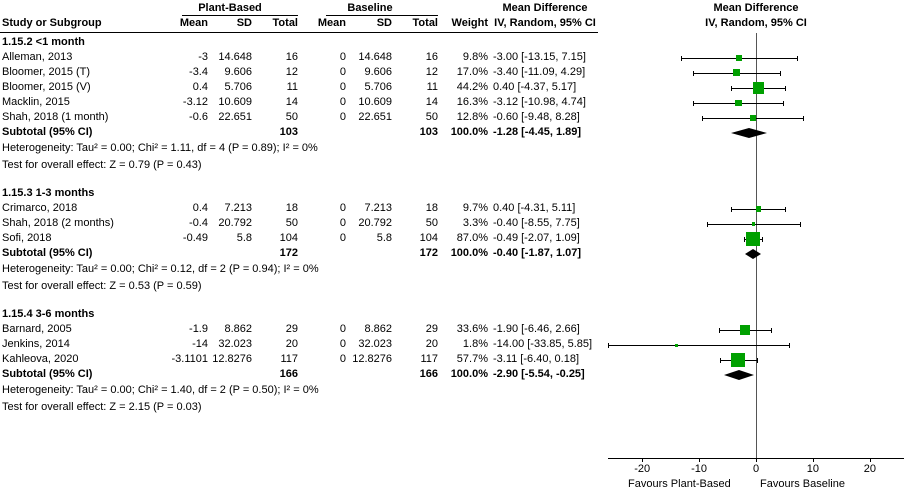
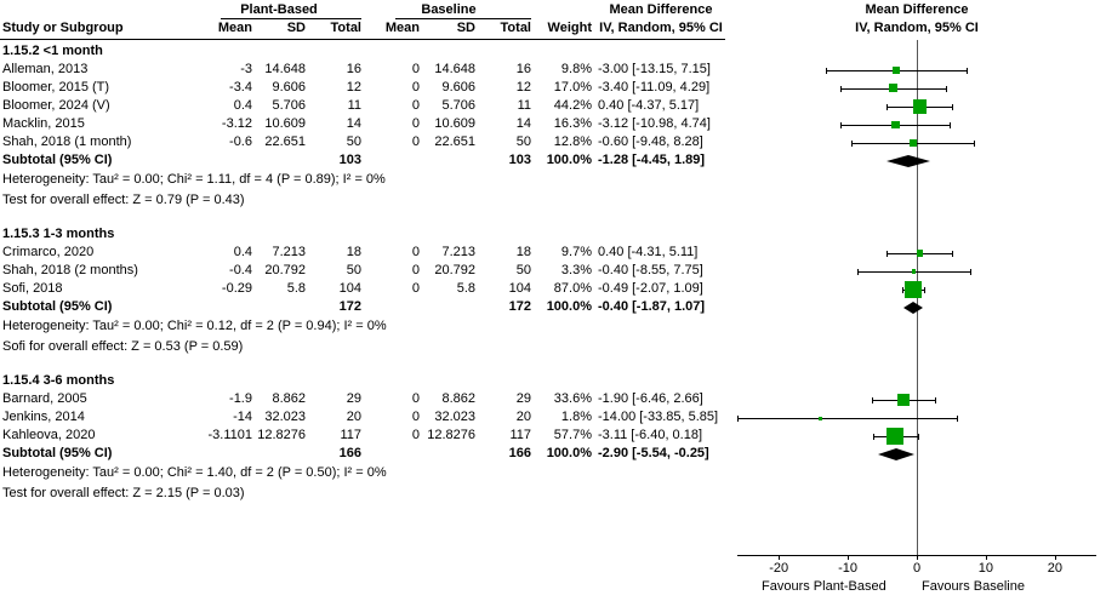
  Plant-Based
  Baseline
  Study or Subgroup
  Mean
  SD
  Total
  Mean
  SD
  Total
  Weight
  Mean Difference
  IV, Random, 95% CI
  1.15.2 <1 month
  Alleman, 2013
  -3
  14.648
  16
  0
  14.648
  16
  9.8%
  -3.00 [-13.15, 7.15]
  Bloomer, 2015 (T)
  -3.4
  9.606
  12
  0
  9.606
  12
  17.0%
  -3.40 [-11.09, 4.29]
- Bloomer, 2015 (V)
+ Bloomer, 2024 (V)
  0.4
  5.706
  11
  0
  5.706
  11
  44.2%
  0.40 [-4.37, 5.17]
  Macklin, 2015
  -3.12
  10.609
  14
  0
  10.609
  14
  16.3%
  -3.12 [-10.98, 4.74]
  Shah, 2018 (1 month)
  -0.6
  22.651
  50
  0
  22.651
  50
  12.8%
  -0.60 [-9.48, 8.28]
  Subtotal (95% CI)
  103
  103
  100.0%
  -1.28 [-4.45, 1.89]
  Heterogeneity: Tau² = 0.00; Chi² = 1.11, df = 4 (P = 0.89); I² = 0%
  Test for overall effect: Z = 0.79 (P = 0.43)
  1.15.3 1-3 months
- Crimarco, 2018
+ Crimarco, 2020
  0.4
  7.213
  18
  0
  7.213
  18
  9.7%
  0.40 [-4.31, 5.11]
  Shah, 2018 (2 months)
  -0.4
  20.792
  50
  0
  20.792
  50
  3.3%
  -0.40 [-8.55, 7.75]
  Sofi, 2018
- -0.49
+ -0.29
  5.8
  104
  0
  5.8
  104
  87.0%
  -0.49 [-2.07, 1.09]
  Subtotal (95% CI)
  172
  172
  100.0%
  -0.40 [-1.87, 1.07]
  Heterogeneity: Tau² = 0.00; Chi² = 0.12, df = 2 (P = 0.94); I² = 0%
- Test for overall effect: Z = 0.53 (P = 0.59)
+ Sofi for overall effect: Z = 0.53 (P = 0.59)
  1.15.4 3-6 months
  Barnard, 2005
  -1.9
  8.862
  29
  0
  8.862
  29
  33.6%
  -1.90 [-6.46, 2.66]
  Jenkins, 2014
  -14
  32.023
  20
  0
  32.023
  20
  1.8%
  -14.00 [-33.85, 5.85]
  Kahleova, 2020
  -3.1101
  12.8276
  117
  0
  12.8276
  117
  57.7%
  -3.11 [-6.40, 0.18]
  Subtotal (95% CI)
  166
  166
  100.0%
  -2.90 [-5.54, -0.25]
  Heterogeneity: Tau² = 0.00; Chi² = 1.40, df = 2 (P = 0.50); I² = 0%
  Test for overall effect: Z = 2.15 (P = 0.03)
  Mean Difference
  IV, Random, 95% CI
  -20
  -10
  0
  10
  20
  Favours Plant-Based
  Favours Baseline
